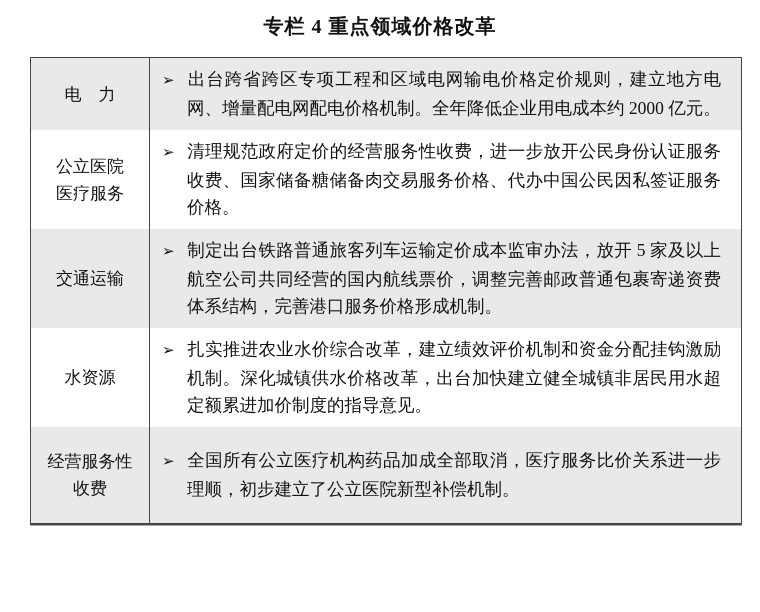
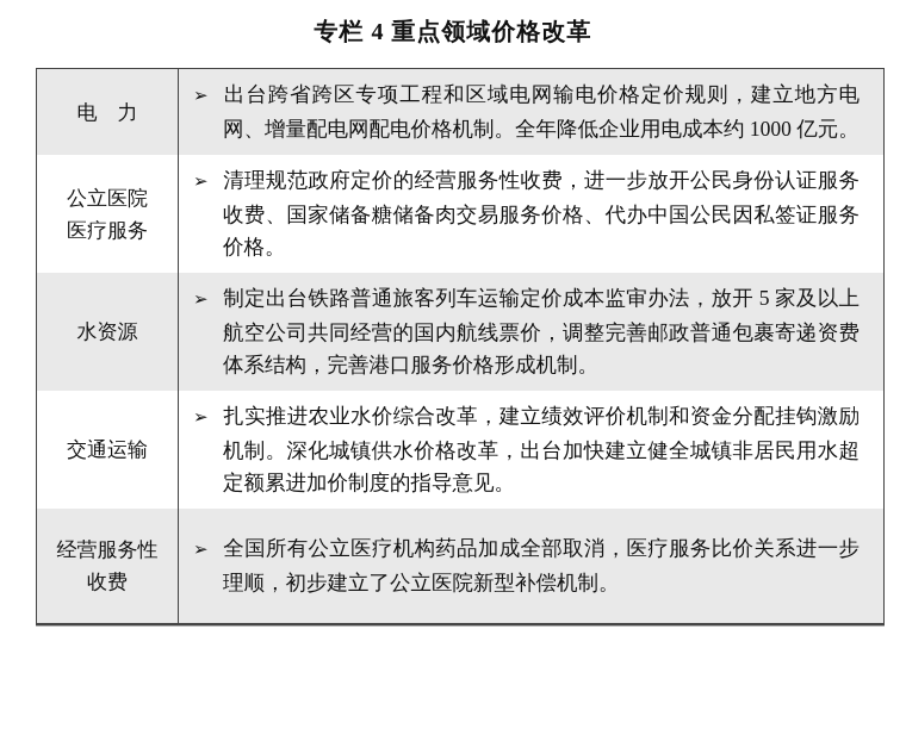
  专栏 4 重点领域价格改革
  电 力
- ➢ 出台跨省跨区专项工程和区域电网输电价格定价规则，建立地方电网、增量配电网配电价格机制。全年降低企业用电成本约 2000 亿元。
+ ➢ 出台跨省跨区专项工程和区域电网输电价格定价规则，建立地方电网、增量配电网配电价格机制。全年降低企业用电成本约 1000 亿元。
  公立医院
  医疗服务
  ➢ 清理规范政府定价的经营服务性收费，进一步放开公民身份认证服务收费、国家储备糖储备肉交易服务价格、代办中国公民因私签证服务价格。
- 交通运输
+ 水资源
  ➢ 制定出台铁路普通旅客列车运输定价成本监审办法，放开 5 家及以上航空公司共同经营的国内航线票价，调整完善邮政普通包裹寄递资费体系结构，完善港口服务价格形成机制。
- 水资源
+ 交通运输
  ➢ 扎实推进农业水价综合改革，建立绩效评价机制和资金分配挂钩激励机制。深化城镇供水价格改革，出台加快建立健全城镇非居民用水超定额累进加价制度的指导意见。
  经营服务性
  收费
  ➢ 全国所有公立医疗机构药品加成全部取消，医疗服务比价关系进一步理顺，初步建立了公立医院新型补偿机制。
